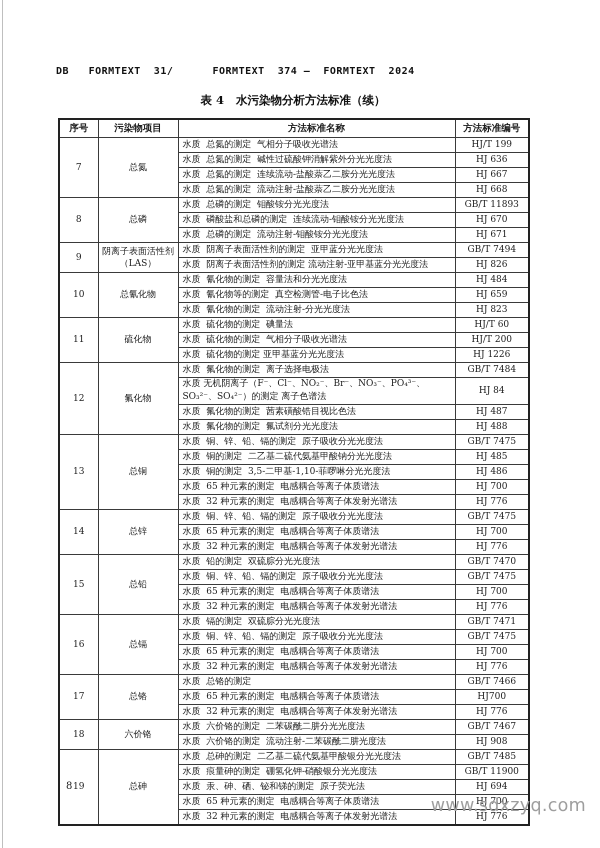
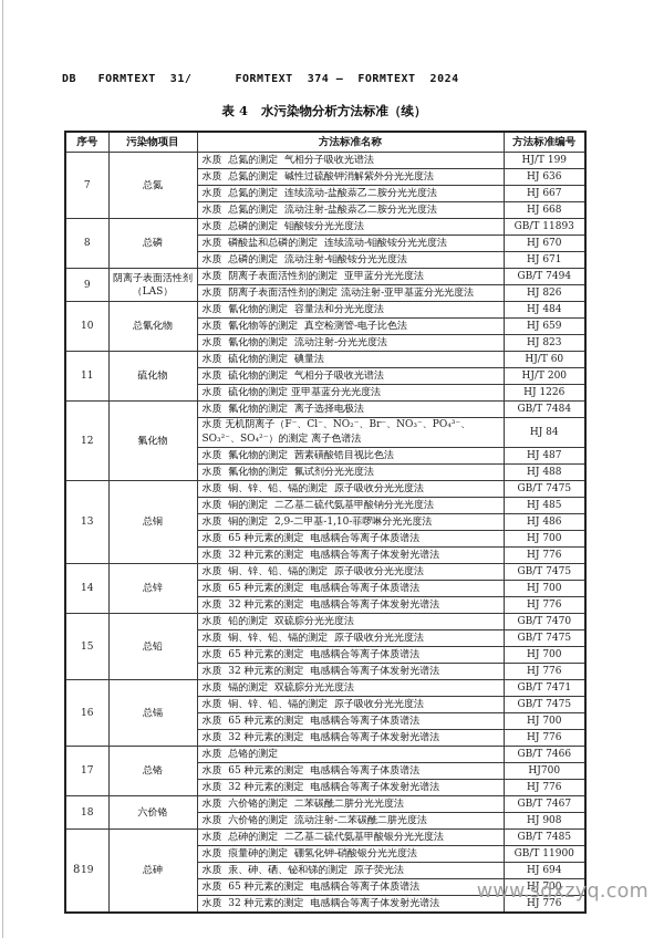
  DB FORMTEXT 31/ FORMTEXT 374 — FORMTEXT 2024
  表 4 水污染物分析方法标准（续）
  序号	污染物项目	方法标准名称	方法标准编号
  7	总氮	水质 总氮的测定 气相分子吸收光谱法	HJ/T 199
  水质 总氮的测定 碱性过硫酸钾消解紫外分光光度法	HJ 636
  水质 总氮的测定 连续流动-盐酸萘乙二胺分光光度法	HJ 667
  水质 总氮的测定 流动注射-盐酸萘乙二胺分光光度法	HJ 668
  8	总磷	水质 总磷的测定 钼酸铵分光光度法	GB/T 11893
  水质 磷酸盐和总磷的测定 连续流动-钼酸铵分光光度法	HJ 670
  水质 总磷的测定 流动注射-钼酸铵分光光度法	HJ 671
  9	阴离子表面活性剂 （LAS）	水质 阴离子表面活性剂的测定 亚甲蓝分光光度法	GB/T 7494
  水质 阴离子表面活性剂的测定 流动注射-亚甲基蓝分光光度法	HJ 826
  10	总氰化物	水质 氰化物的测定 容量法和分光光度法	HJ 484
  水质 氰化物等的测定 真空检测管-电子比色法	HJ 659
  水质 氰化物的测定 流动注射-分光光度法	HJ 823
  11	硫化物	水质 硫化物的测定 碘量法	HJ/T 60
  水质 硫化物的测定 气相分子吸收光谱法	HJ/T 200
  水质 硫化物的测定 亚甲基蓝分光光度法	HJ 1226
  12	氟化物	水质 氟化物的测定 离子选择电极法	GB/T 7484
  水质 无机阴离子（F⁻、Cl⁻、NO₂⁻、Br⁻、NO₃⁻、PO₄³⁻、SO₃²⁻、SO₄²⁻）的测定 离子色谱法	HJ 84
  水质 氟化物的测定 茜素磺酸锆目视比色法	HJ 487
  水质 氟化物的测定 氟试剂分光光度法	HJ 488
  13	总铜	水质 铜、锌、铅、镉的测定 原子吸收分光光度法	GB/T 7475
  水质 铜的测定 二乙基二硫代氨基甲酸钠分光光度法	HJ 485
- 水质 铜的测定 3,5-二甲基-1,10-菲啰啉分光光度法	HJ 486
+ 水质 铜的测定 2,9-二甲基-1,10-菲啰啉分光光度法	HJ 486
  水质 65 种元素的测定 电感耦合等离子体质谱法	HJ 700
  水质 32 种元素的测定 电感耦合等离子体发射光谱法	HJ 776
  14	总锌	水质 铜、锌、铅、镉的测定 原子吸收分光光度法	GB/T 7475
  水质 65 种元素的测定 电感耦合等离子体质谱法	HJ 700
  水质 32 种元素的测定 电感耦合等离子体发射光谱法	HJ 776
  15	总铅	水质 铅的测定 双硫腙分光光度法	GB/T 7470
  水质 铜、锌、铅、镉的测定 原子吸收分光光度法	GB/T 7475
  水质 65 种元素的测定 电感耦合等离子体质谱法	HJ 700
  水质 32 种元素的测定 电感耦合等离子体发射光谱法	HJ 776
  16	总镉	水质 镉的测定 双硫腙分光光度法	GB/T 7471
  水质 铜、锌、铅、镉的测定 原子吸收分光光度法	GB/T 7475
  水质 65 种元素的测定 电感耦合等离子体质谱法	HJ 700
  水质 32 种元素的测定 电感耦合等离子体发射光谱法	HJ 776
  17	总铬	水质 总铬的测定	GB/T 7466
  水质 65 种元素的测定 电感耦合等离子体质谱法	HJ700
  水质 32 种元素的测定 电感耦合等离子体发射光谱法	HJ 776
  18	六价铬	水质 六价铬的测定 二苯碳酰二肼分光光度法	GB/T 7467
  水质 六价铬的测定 流动注射-二苯碳酰二肼光度法	HJ 908
  19	总砷	水质 总砷的测定 二乙基二硫代氨基甲酸银分光光度法	GB/T 7485
  水质 痕量砷的测定 硼氢化钾-硝酸银分光光度法	GB/T 11900
  水质 汞、砷、硒、铋和锑的测定 原子荧光法	HJ 694
  水质 65 种元素的测定 电感耦合等离子体质谱法	HJ 700
  水质 32 种元素的测定 电感耦合等离子体发射光谱法	HJ 776
  8
  www.sdxzyq.com
